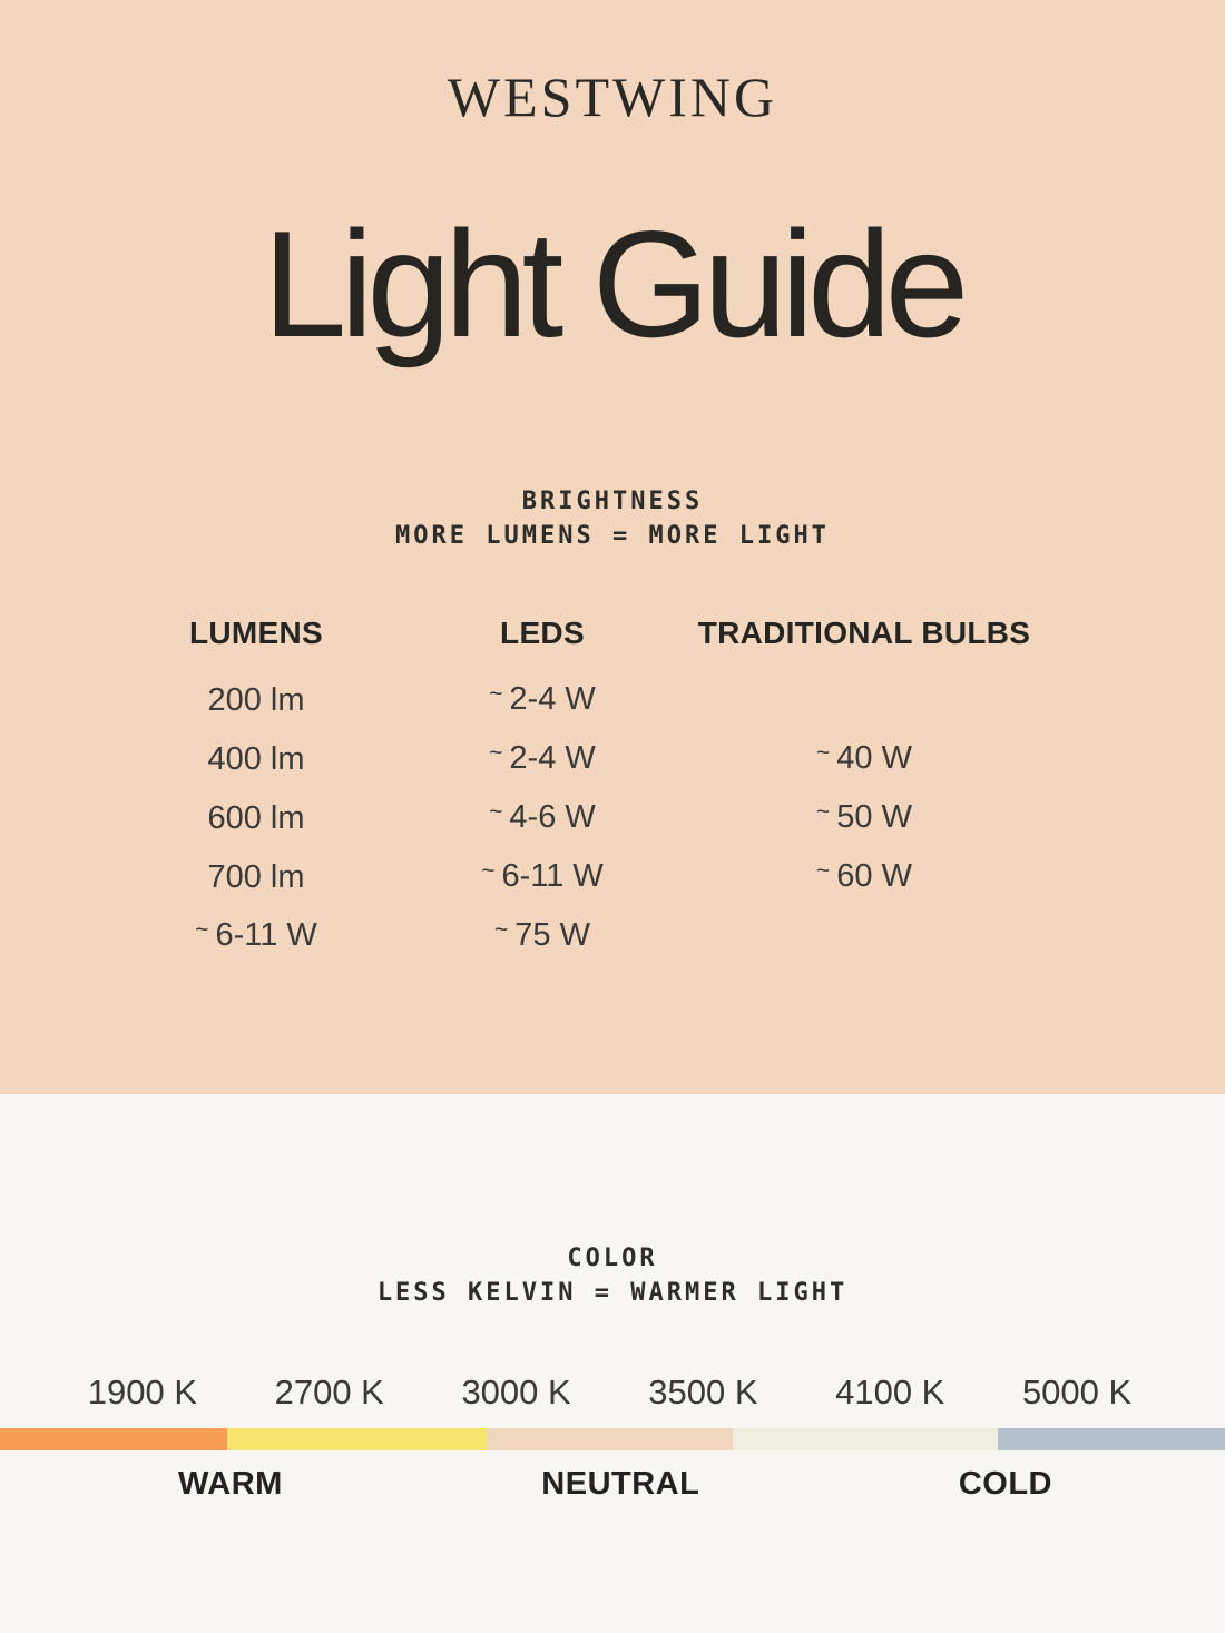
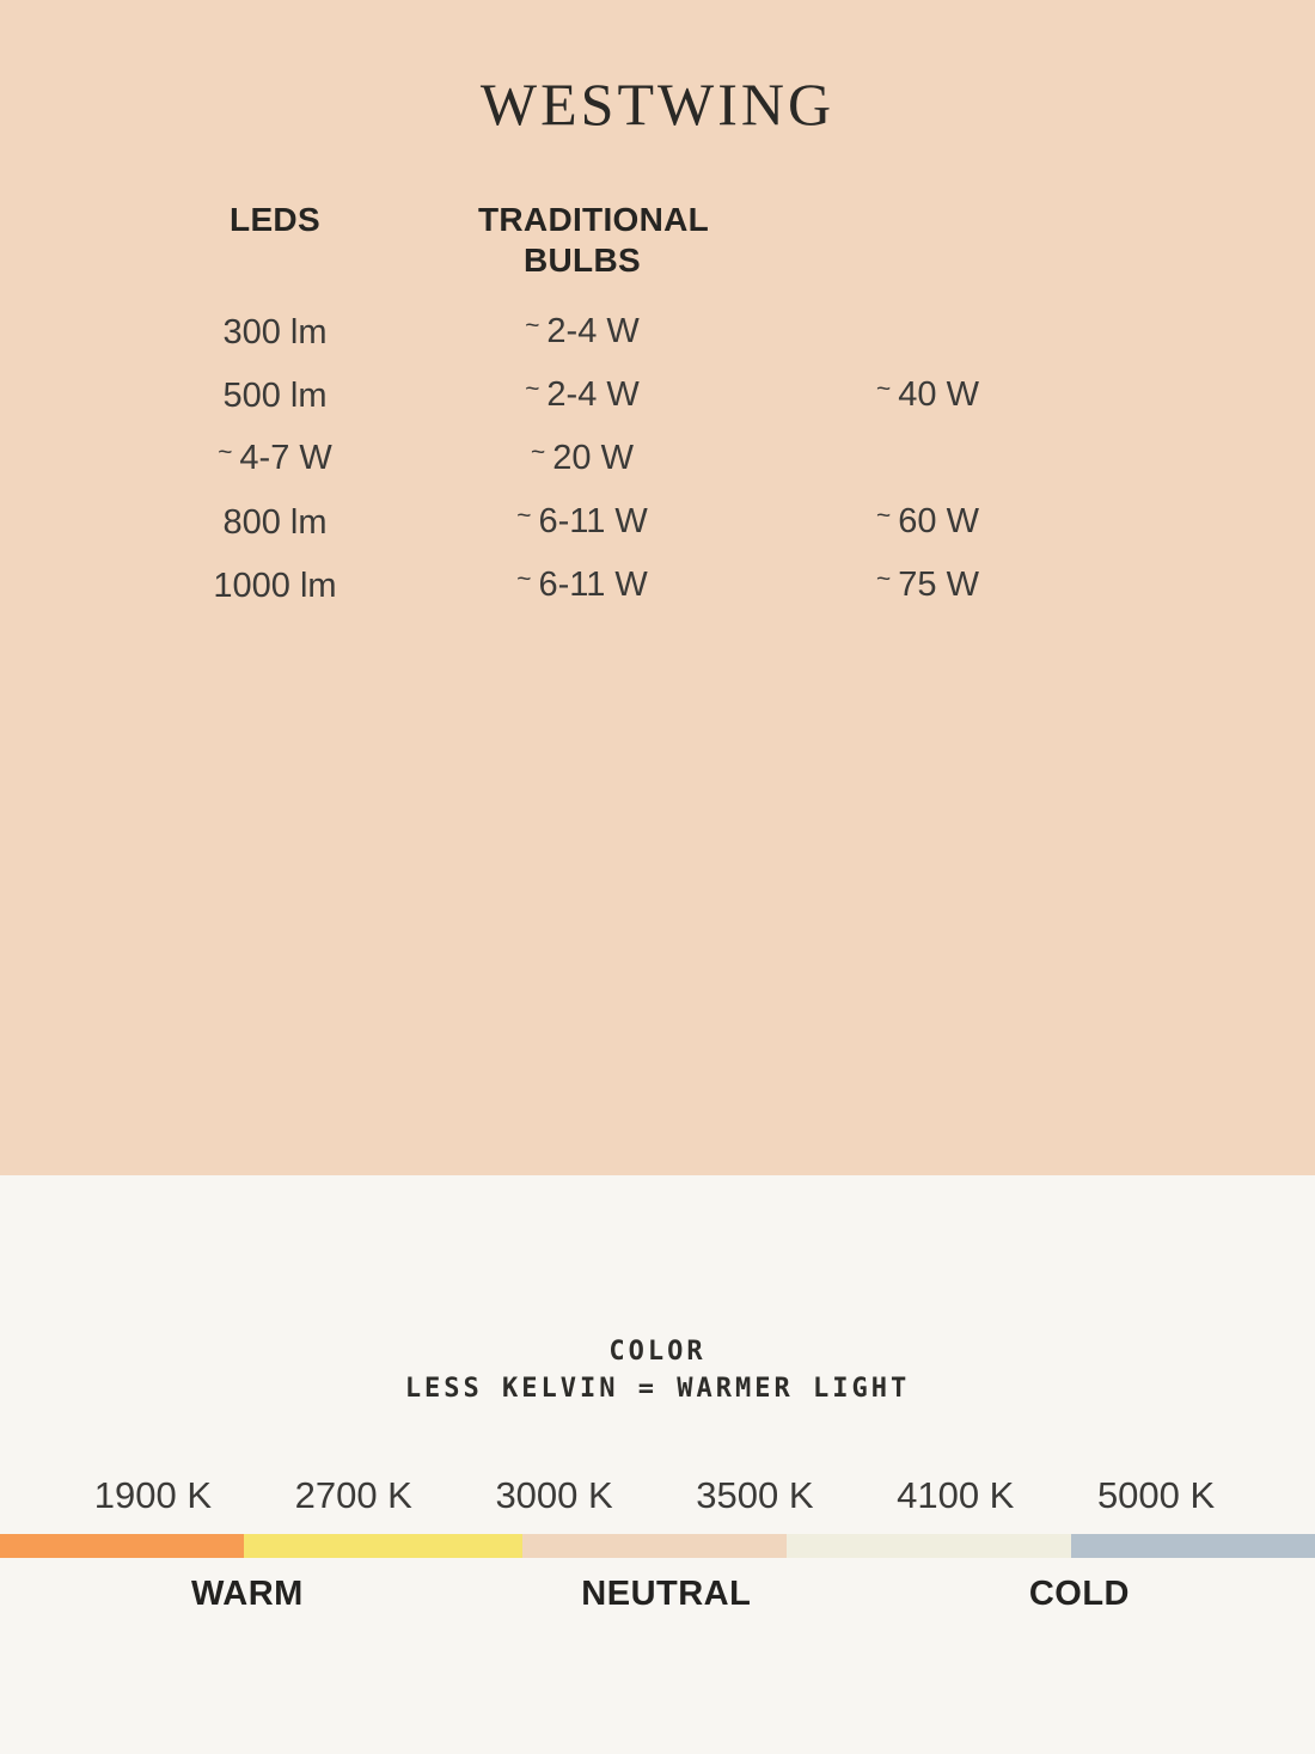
  WESTWING
- Light Guide
- BRIGHTNESS
- MORE LUMENS = MORE LIGHT
- LUMENS
  LEDS
  TRADITIONAL BULBS
- 200 lm
+ 300 lm
  ~ 2-4 W
- 400 lm
+ 500 lm
  ~ 2-4 W
  ~ 40 W
- 600 lm
- ~ 4-6 W
+ ~ 4-7 W
- ~ 50 W
+ ~ 20 W
- 700 lm
+ 800 lm
  ~ 6-11 W
  ~ 60 W
+ 1000 lm
  ~ 6-11 W
  ~ 75 W
  COLOR
  LESS KELVIN = WARMER LIGHT
  1900 K
  2700 K
  3000 K
  3500 K
  4100 K
  5000 K
  WARM
  NEUTRAL
  COLD
